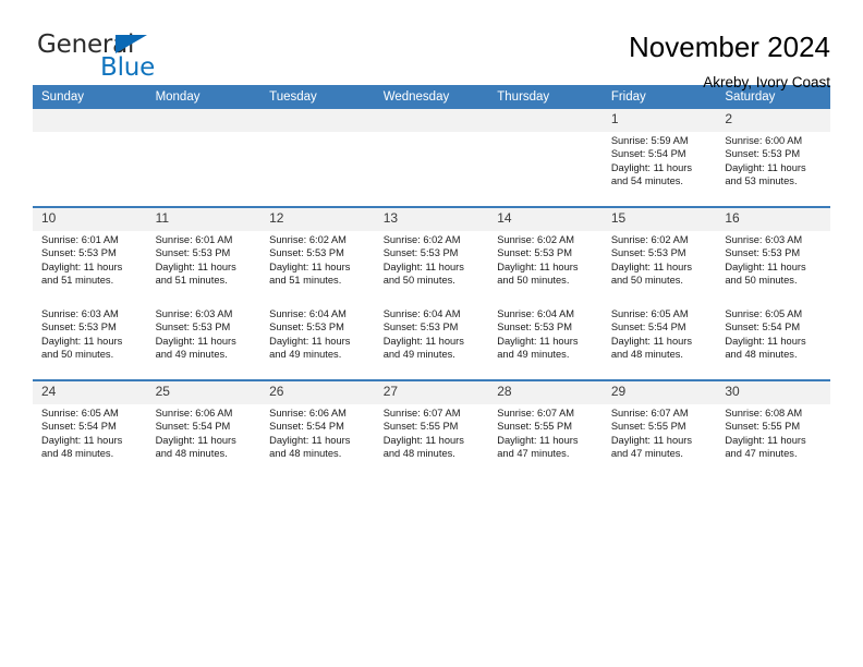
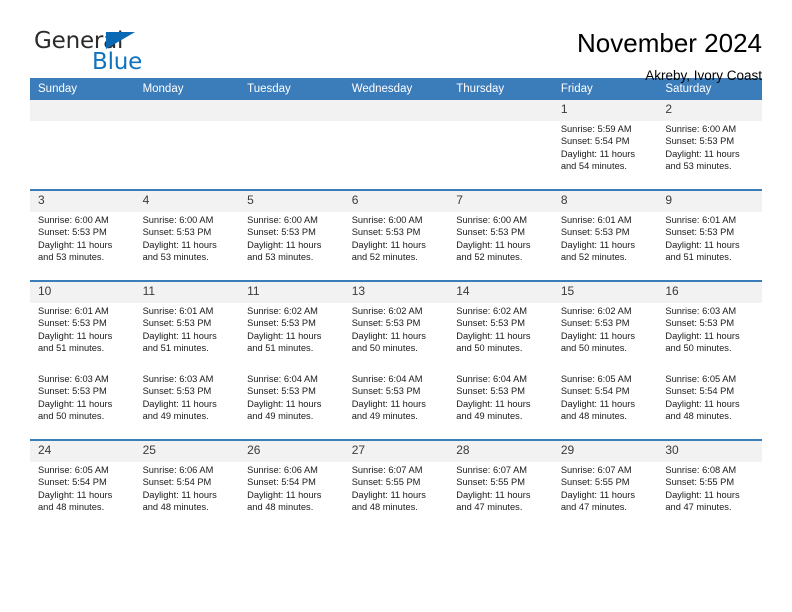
  General
  Blue
  November 2024
  Akreby, Ivory Coast
  Sunday	Monday	Tuesday	Wednesday	Thursday	Friday	Saturday
  					1	2
  					Sunrise: 5:59 AMSunset: 5:54 PMDaylight: 11 hoursand 54 minutes.	Sunrise: 6:00 AMSunset: 5:53 PMDaylight: 11 hoursand 53 minutes.
+ 3	4	5	6	7	8	9
+ Sunrise: 6:00 AMSunset: 5:53 PMDaylight: 11 hoursand 53 minutes.	Sunrise: 6:00 AMSunset: 5:53 PMDaylight: 11 hoursand 53 minutes.	Sunrise: 6:00 AMSunset: 5:53 PMDaylight: 11 hoursand 53 minutes.	Sunrise: 6:00 AMSunset: 5:53 PMDaylight: 11 hoursand 52 minutes.	Sunrise: 6:00 AMSunset: 5:53 PMDaylight: 11 hoursand 52 minutes.	Sunrise: 6:01 AMSunset: 5:53 PMDaylight: 11 hoursand 52 minutes.	Sunrise: 6:01 AMSunset: 5:53 PMDaylight: 11 hoursand 51 minutes.
- 10	11	12	13	14	15	16
+ 10	11	11	13	14	15	16
  Sunrise: 6:01 AMSunset: 5:53 PMDaylight: 11 hoursand 51 minutes.	Sunrise: 6:01 AMSunset: 5:53 PMDaylight: 11 hoursand 51 minutes.	Sunrise: 6:02 AMSunset: 5:53 PMDaylight: 11 hoursand 51 minutes.	Sunrise: 6:02 AMSunset: 5:53 PMDaylight: 11 hoursand 50 minutes.	Sunrise: 6:02 AMSunset: 5:53 PMDaylight: 11 hoursand 50 minutes.	Sunrise: 6:02 AMSunset: 5:53 PMDaylight: 11 hoursand 50 minutes.	Sunrise: 6:03 AMSunset: 5:53 PMDaylight: 11 hoursand 50 minutes.
  Sunrise: 6:03 AMSunset: 5:53 PMDaylight: 11 hoursand 50 minutes.	Sunrise: 6:03 AMSunset: 5:53 PMDaylight: 11 hoursand 49 minutes.	Sunrise: 6:04 AMSunset: 5:53 PMDaylight: 11 hoursand 49 minutes.	Sunrise: 6:04 AMSunset: 5:53 PMDaylight: 11 hoursand 49 minutes.	Sunrise: 6:04 AMSunset: 5:53 PMDaylight: 11 hoursand 49 minutes.	Sunrise: 6:05 AMSunset: 5:54 PMDaylight: 11 hoursand 48 minutes.	Sunrise: 6:05 AMSunset: 5:54 PMDaylight: 11 hoursand 48 minutes.
  24	25	26	27	28	29	30
  Sunrise: 6:05 AMSunset: 5:54 PMDaylight: 11 hoursand 48 minutes.	Sunrise: 6:06 AMSunset: 5:54 PMDaylight: 11 hoursand 48 minutes.	Sunrise: 6:06 AMSunset: 5:54 PMDaylight: 11 hoursand 48 minutes.	Sunrise: 6:07 AMSunset: 5:55 PMDaylight: 11 hoursand 48 minutes.	Sunrise: 6:07 AMSunset: 5:55 PMDaylight: 11 hoursand 47 minutes.	Sunrise: 6:07 AMSunset: 5:55 PMDaylight: 11 hoursand 47 minutes.	Sunrise: 6:08 AMSunset: 5:55 PMDaylight: 11 hoursand 47 minutes.
